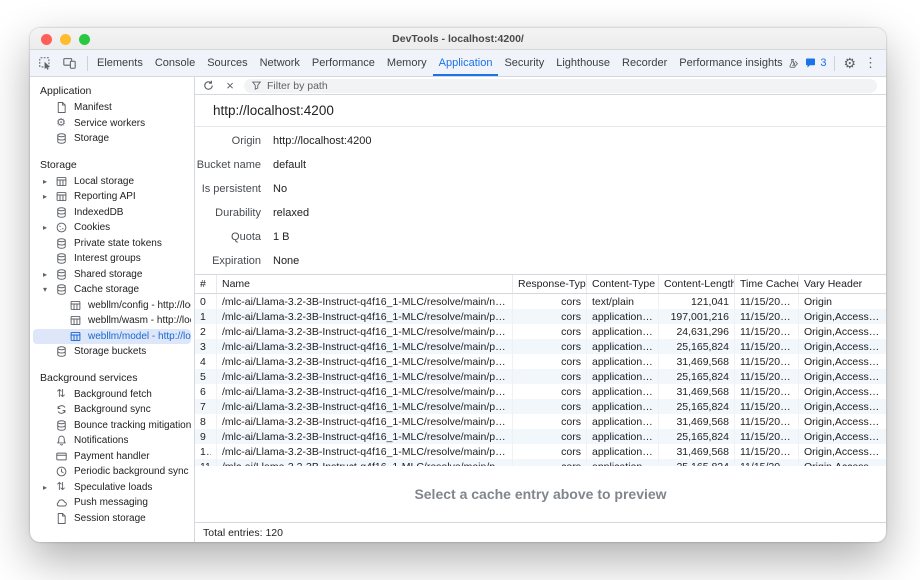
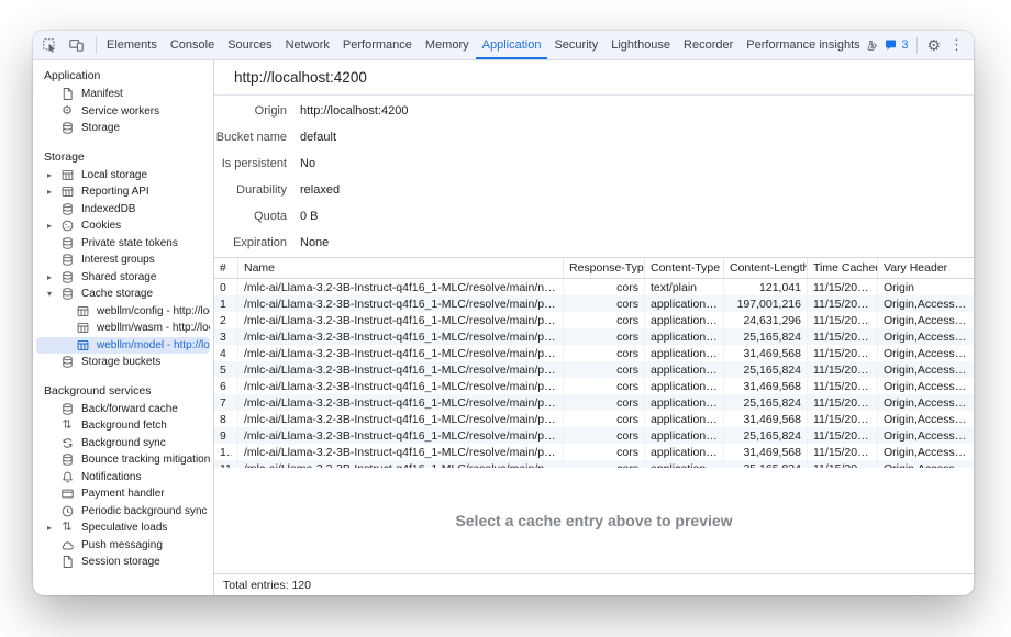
- DevTools - localhost:4200/
  Elements
  Console
  Sources
  Network
  Performance
  Memory
  Application
  Security
  Lighthouse
  Recorder
  Performance insights
  »
  3
  ⚙
  ⋮
  Application
  Manifest
  ⚙
  Service workers
  Storage
  Storage
  ▸
  Local storage
  ▸
  Reporting API
  IndexedDB
  ▸
  Cookies
  Private state tokens
  Interest groups
  ▸
  Shared storage
  ▾
  Cache storage
  webllm/config - http://lo
  webllm/wasm - http://lo
  webllm/model - http://lo
  Storage buckets
  Background services
+ Back/forward cache
  ⇅
  Background fetch
  Background sync
  Bounce tracking mitigation
  Notifications
  Payment handler
  Periodic background sync
  ▸
  ⇅
  Speculative loads
  Push messaging
  Session storage
- ×
- Filter by path
  http://localhost:4200
  Origin
  http://localhost:4200
  Bucket name
  default
  Is persistent
  No
  Durability
  relaxed
  Quota
- 1 B
+ 0 B
  Expiration
  None
  #
  Name
  Response-Typ
  Content-Type
  Content-Length
  Time Cache
  Vary Header
  0
  /mlc-ai/Llama-3.2-3B-Instruct-q4f16_1-MLC/resolve/main/nda
  cors
  text/plain
  121,041
  11/15/2024
  Origin
  1
  /mlc-ai/Llama-3.2-3B-Instruct-q4f16_1-MLC/resolve/main/par
  cors
  application/o
  197,001,216
  11/15/2024
  Origin,Access…
  2
  /mlc-ai/Llama-3.2-3B-Instruct-q4f16_1-MLC/resolve/main/par
  cors
  application/o
  24,631,296
  11/15/2024
  Origin,Access…
  3
  /mlc-ai/Llama-3.2-3B-Instruct-q4f16_1-MLC/resolve/main/par
  cors
  application/o
  25,165,824
  11/15/2024
  Origin,Access…
  4
  /mlc-ai/Llama-3.2-3B-Instruct-q4f16_1-MLC/resolve/main/par
  cors
  application/o
  31,469,568
  11/15/2024
  Origin,Access…
  5
  /mlc-ai/Llama-3.2-3B-Instruct-q4f16_1-MLC/resolve/main/par
  cors
  application/o
  25,165,824
  11/15/2024
  Origin,Access…
  6
  /mlc-ai/Llama-3.2-3B-Instruct-q4f16_1-MLC/resolve/main/par
  cors
  application/o
  31,469,568
  11/15/2024
  Origin,Access…
  7
  /mlc-ai/Llama-3.2-3B-Instruct-q4f16_1-MLC/resolve/main/par
  cors
  application/o
  25,165,824
  11/15/2024
  Origin,Access…
  8
  /mlc-ai/Llama-3.2-3B-Instruct-q4f16_1-MLC/resolve/main/par
  cors
  application/o
  31,469,568
  11/15/2024
  Origin,Access…
  9
  /mlc-ai/Llama-3.2-3B-Instruct-q4f16_1-MLC/resolve/main/par
  cors
  application/o
  25,165,824
  11/15/2024
  Origin,Access…
  10
  /mlc-ai/Llama-3.2-3B-Instruct-q4f16_1-MLC/resolve/main/par
  cors
  application/o
  31,469,568
  11/15/2024
  Origin,Access…
  Select a cache entry above to preview
  Total entries: 120
